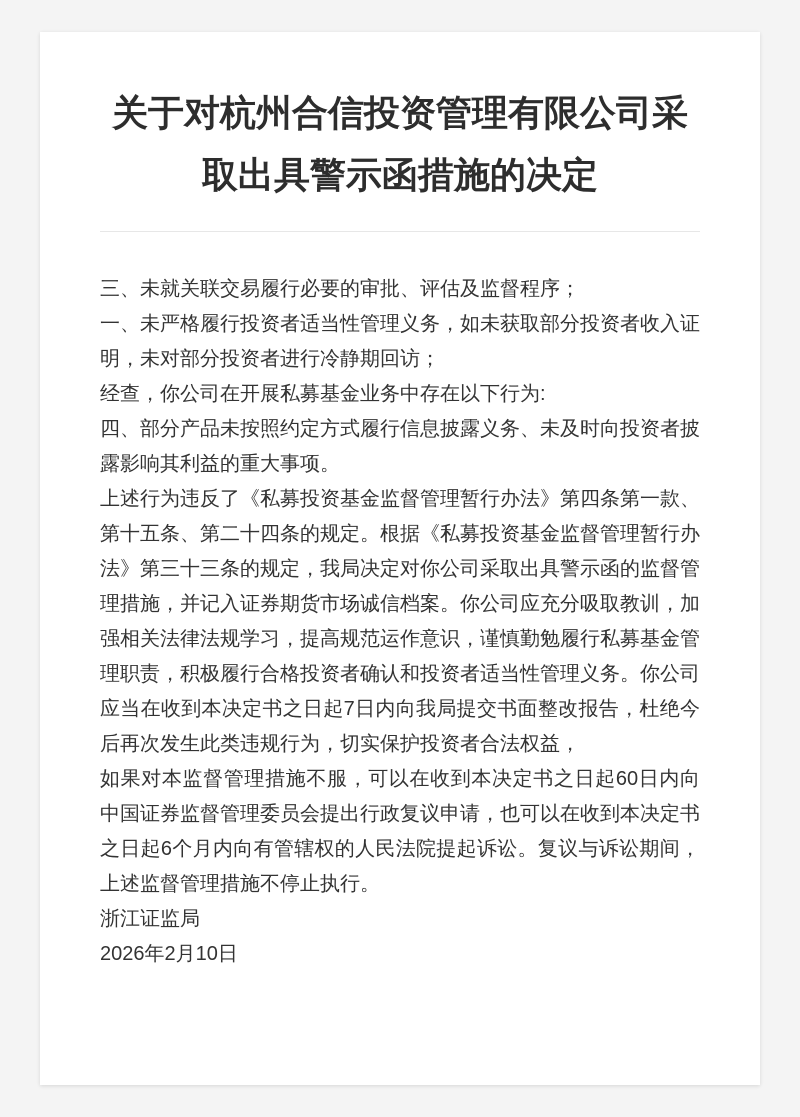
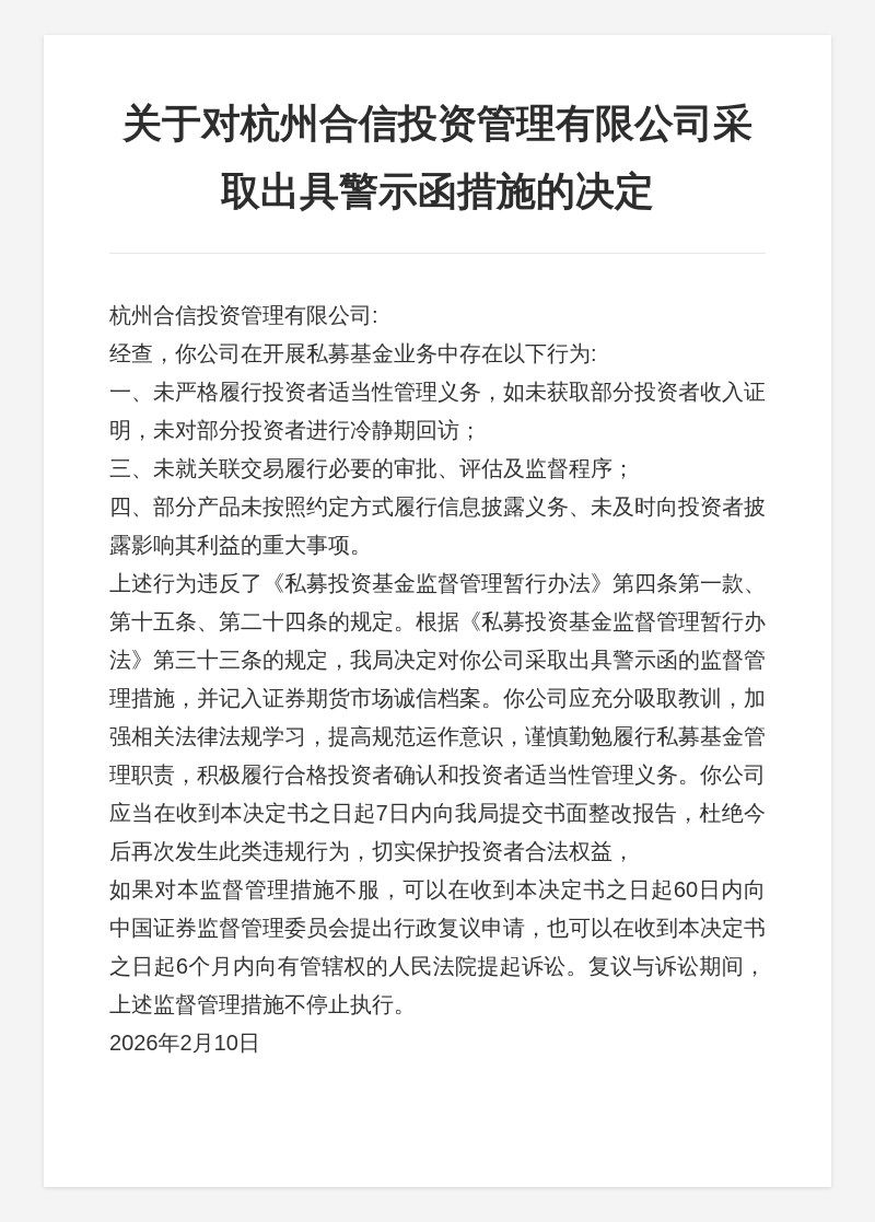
  关于对杭州合信投资管理有限公司采取出具警示函措施的决定
+ 杭州合信投资管理有限公司:
- 三、未就关联交易履行必要的审批、评估及监督程序；
+ 经查，你公司在开展私募基金业务中存在以下行为:
  一、未严格履行投资者适当性管理义务，如未获取部分投资者收入证明，未对部分投资者进行冷静期回访；
- 经查，你公司在开展私募基金业务中存在以下行为:
+ 三、未就关联交易履行必要的审批、评估及监督程序；
  四、部分产品未按照约定方式履行信息披露义务、未及时向投资者披露影响其利益的重大事项。
  上述行为违反了《私募投资基金监督管理暂行办法》第四条第一款、第十五条、第二十四条的规定。根据《私募投资基金监督管理暂行办法》第三十三条的规定，我局决定对你公司采取出具警示函的监督管理措施，并记入证券期货市场诚信档案。你公司应充分吸取教训，加强相关法律法规学习，提高规范运作意识，谨慎勤勉履行私募基金管理职责，积极履行合格投资者确认和投资者适当性管理义务。你公司应当在收到本决定书之日起7日内向我局提交书面整改报告，杜绝今后再次发生此类违规行为，切实保护投资者合法权益，
  如果对本监督管理措施不服，可以在收到本决定书之日起60日内向中国证券监督管理委员会提出行政复议申请，也可以在收到本决定书之日起6个月内向有管辖权的人民法院提起诉讼。复议与诉讼期间，上述监督管理措施不停止执行。
- 浙江证监局
  2026年2月10日
